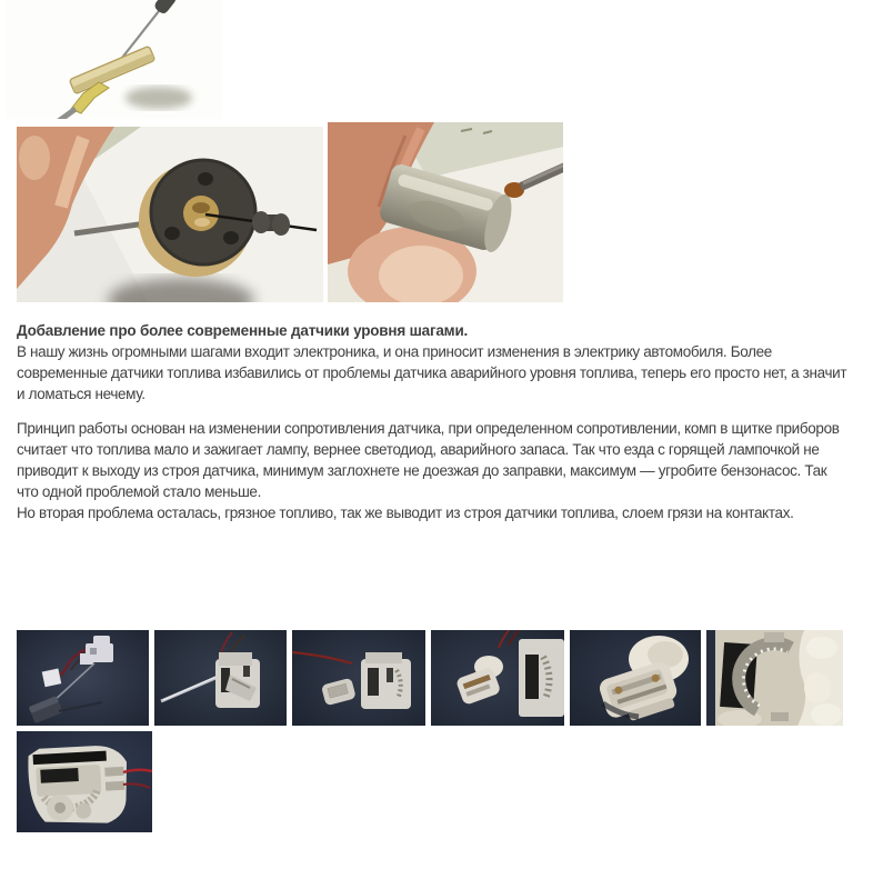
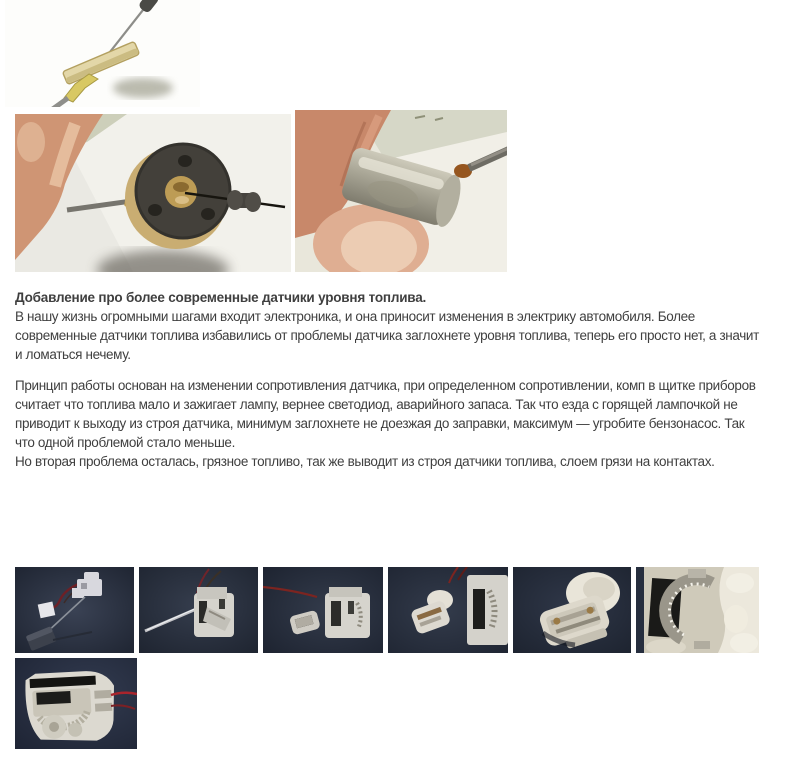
- Добавление про более современные датчики уровня шагами.
+ Добавление про более современные датчики уровня топлива.
- В нашу жизнь огромными шагами входит электроника, и она приносит изменения в электрику автомобиля. Более современные датчики топлива избавились от проблемы датчика аварийного уровня топлива, теперь его просто нет, а значит и ломаться нечему.
+ В нашу жизнь огромными шагами входит электроника, и она приносит изменения в электрику автомобиля. Более современные датчики топлива избавились от проблемы датчика заглохнете уровня топлива, теперь его просто нет, а значит и ломаться нечему.
  Принцип работы основан на изменении сопротивления датчика, при определенном сопротивлении, комп в щитке приборов считает что топлива мало и зажигает лампу, вернее светодиод, аварийного запаса. Так что езда с горящей лампочкой не приводит к выходу из строя датчика, минимум заглохнете не доезжая до заправки, максимум — угробите бензонасос. Так что одной проблемой стало меньше.
  Но вторая проблема осталась, грязное топливо, так же выводит из строя датчики топлива, слоем грязи на контактах.
